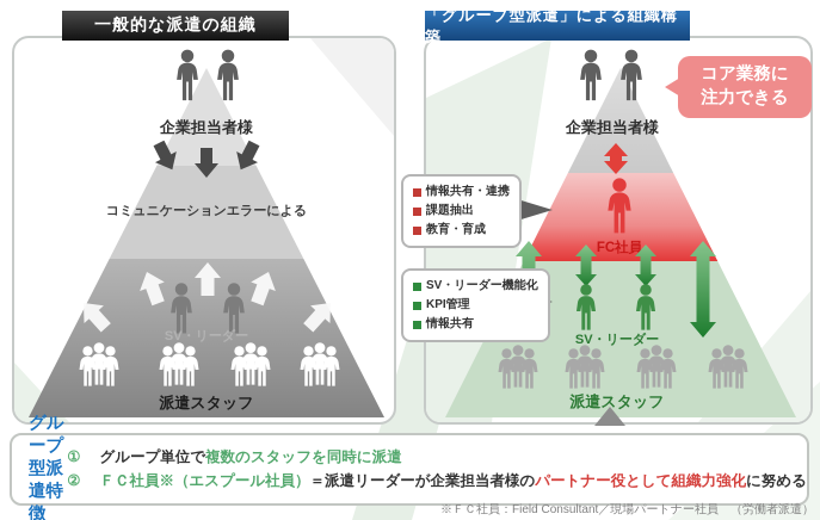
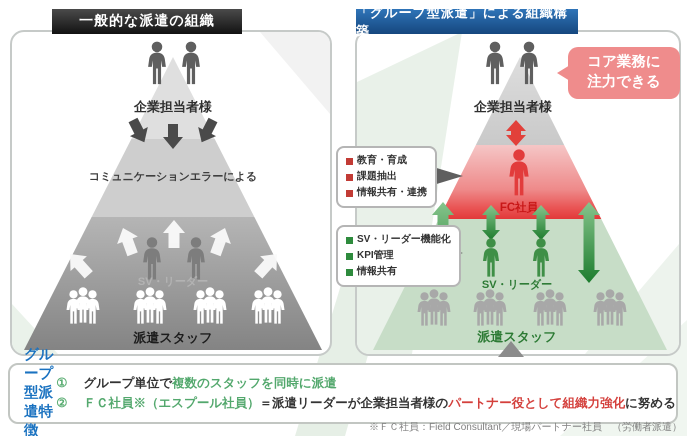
  企業担当者様
  コミュニケーションエラーによる
  SV・リーダー
  派遣スタッフ
  企業担当者様
  FC社員
  SV・リーダー
  派遣スタッフ
  一般的な派遣の組織
  「グループ型派遣」による組織構築
  コア業務に
  注力できる
- 情報共有・連携
+ 教育・育成
  課題抽出
- 教育・育成
+ 情報共有・連携
  SV・リーダー機能化
  KPI管理
  情報共有
  グループ型派遣特徴
  ①
  グループ単位で
  複数のスタッフを同時に派遣
  ②
  ＦＣ社員※（エスプール社員）
  ＝派遣リーダーが企業担当者様の
  パートナー役として組織力強化
  に努める
  ※ＦＣ社員：Field Consultant／現場パートナー社員 （労働者派遣）
